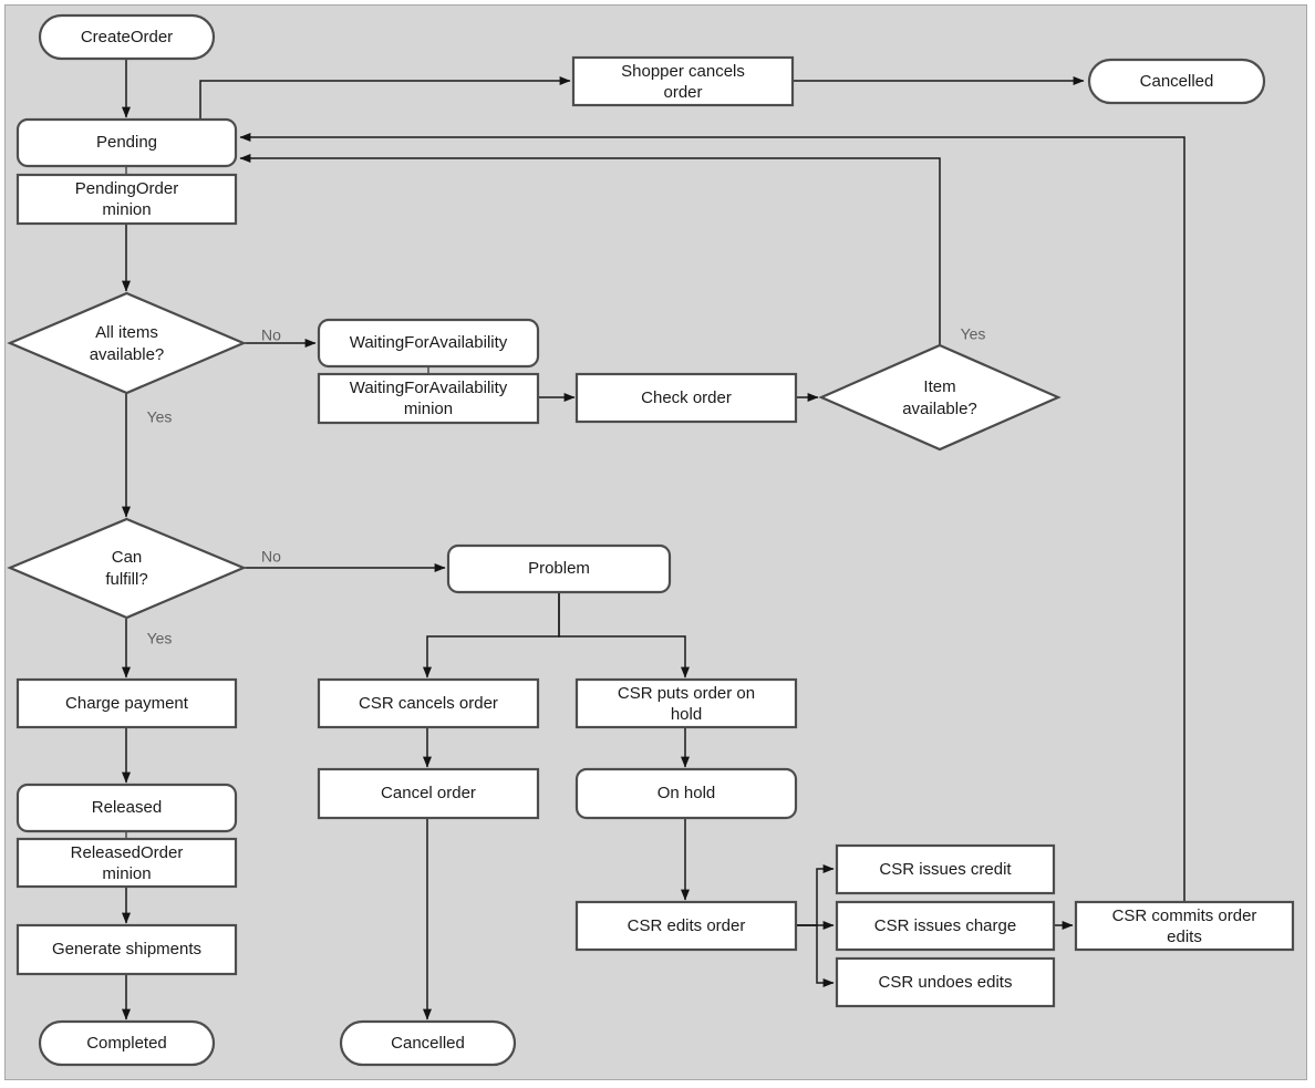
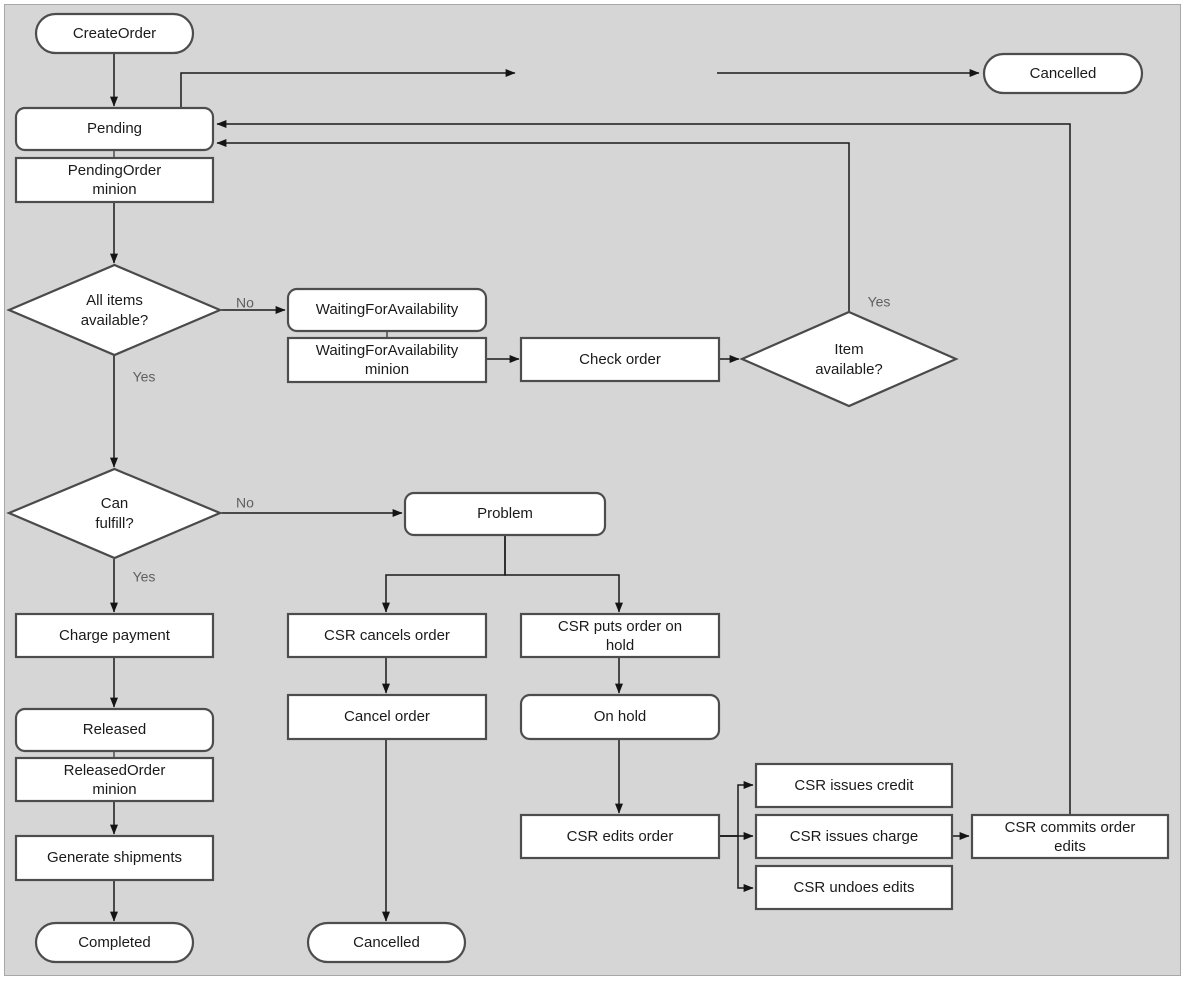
  No
  Yes
  Yes
  No
  Yes
  CreateOrder
- Shopper cancels
- order
  Cancelled
  Pending
  PendingOrder
  minion
  All items
  available?
  WaitingForAvailability
  WaitingForAvailability
  minion
  Check order
  Item
  available?
  Can
  fulfill?
  Problem
  Charge payment
  CSR cancels order
  CSR puts order on
  hold
  Released
  ReleasedOrder
  minion
  Cancel order
  On hold
  CSR issues credit
  Generate shipments
  CSR edits order
  CSR issues charge
  CSR commits order
  edits
  CSR undoes edits
  Completed
  Cancelled
